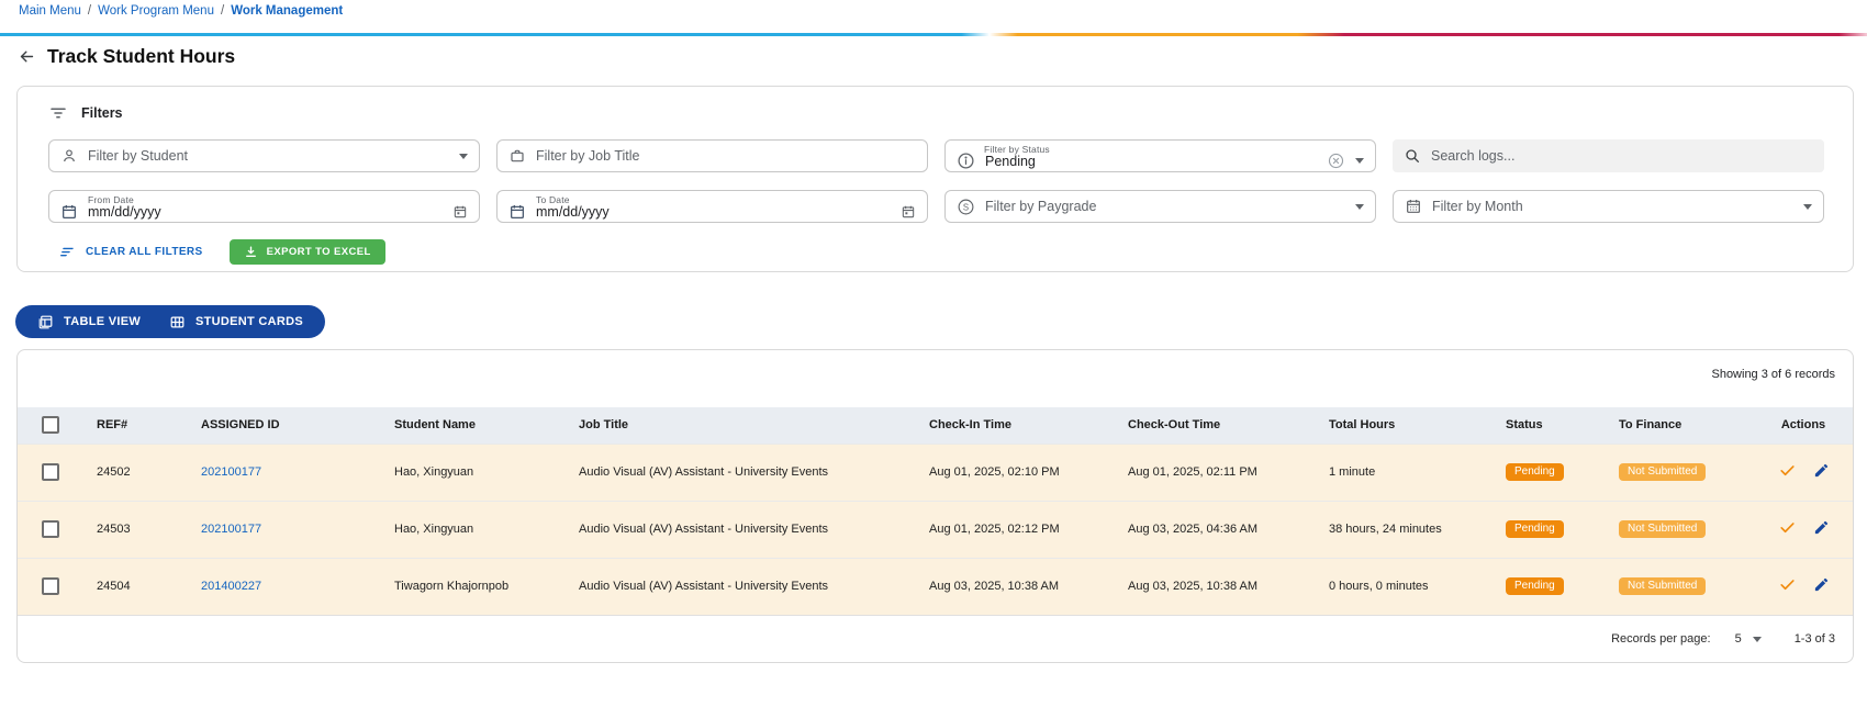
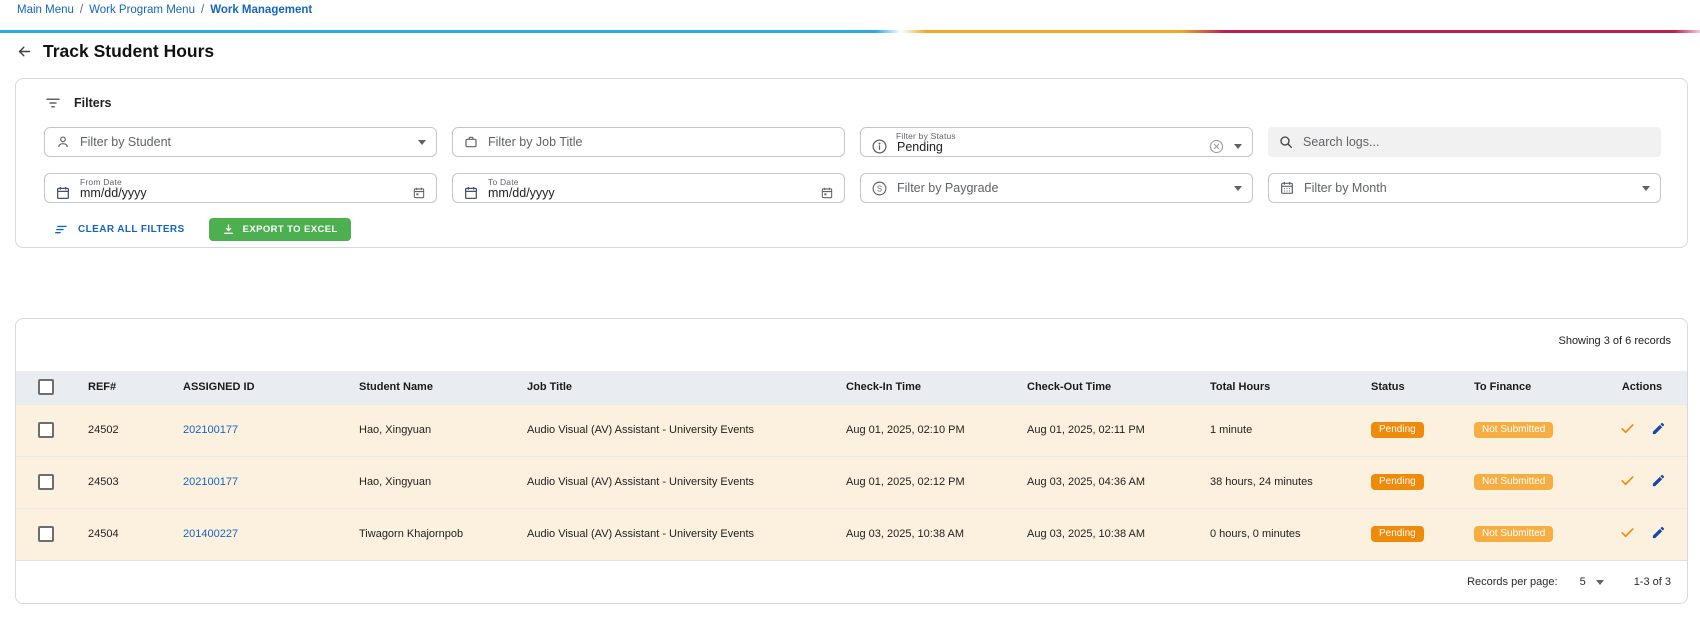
  Main Menu
  /
  Work Program Menu
  /
  Work Management
  Track Student Hours
  Filters
  Filter by Student
  Filter by Job Title
  Filter by Status
  Pending
  Search logs...
  From Date
  mm/dd/yyyy
  To Date
  mm/dd/yyyy
  S
  Filter by Paygrade
  Filter by Month
  CLEAR ALL FILTERS
  EXPORT TO EXCEL
- TABLE VIEW
- STUDENT CARDS
  Showing 3 of 6 records
  	REF#	ASSIGNED ID	Student Name	Job Title	Check-In Time	Check-Out Time	Total Hours	Status	To Finance	Actions
  	24502	202100177	Hao, Xingyuan	Audio Visual (AV) Assistant - University Events	Aug 01, 2025, 02:10 PM	Aug 01, 2025, 02:11 PM	1 minute	Pending	Not Submitted
  	24503	202100177	Hao, Xingyuan	Audio Visual (AV) Assistant - University Events	Aug 01, 2025, 02:12 PM	Aug 03, 2025, 04:36 AM	38 hours, 24 minutes	Pending	Not Submitted
  	24504	201400227	Tiwagorn Khajornpob	Audio Visual (AV) Assistant - University Events	Aug 03, 2025, 10:38 AM	Aug 03, 2025, 10:38 AM	0 hours, 0 minutes	Pending	Not Submitted
  Records per page:
  5
  1-3 of 3
